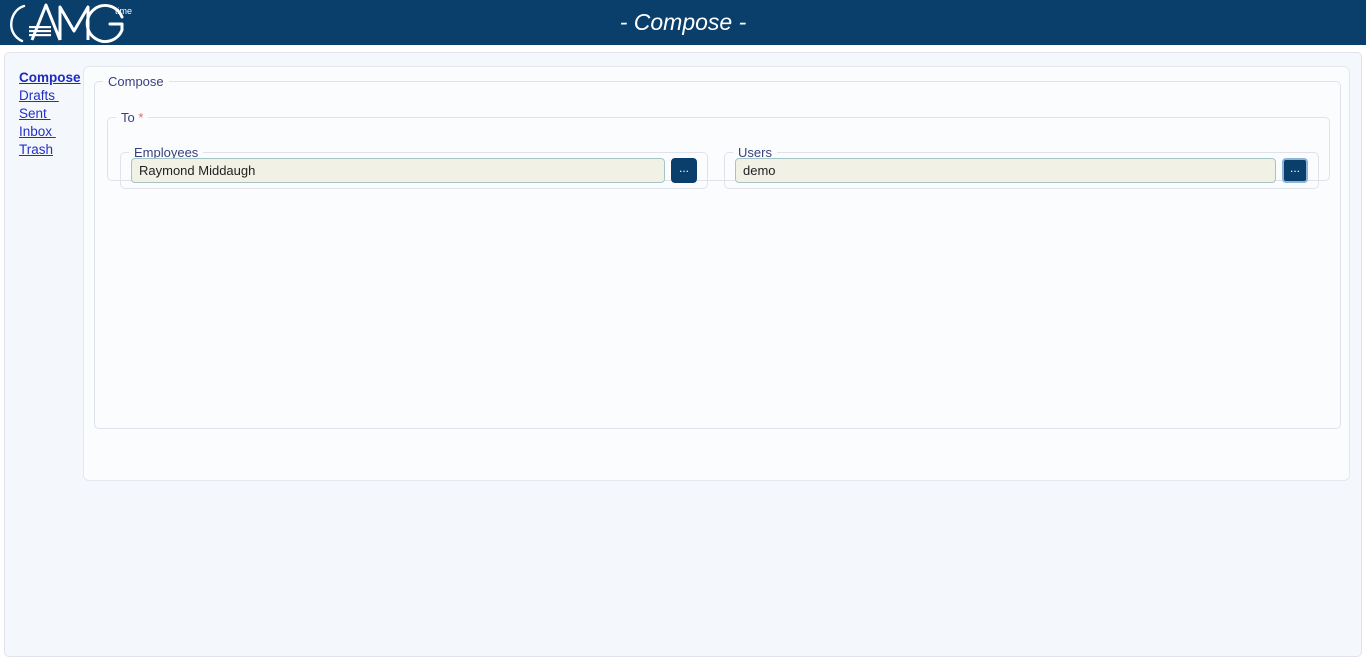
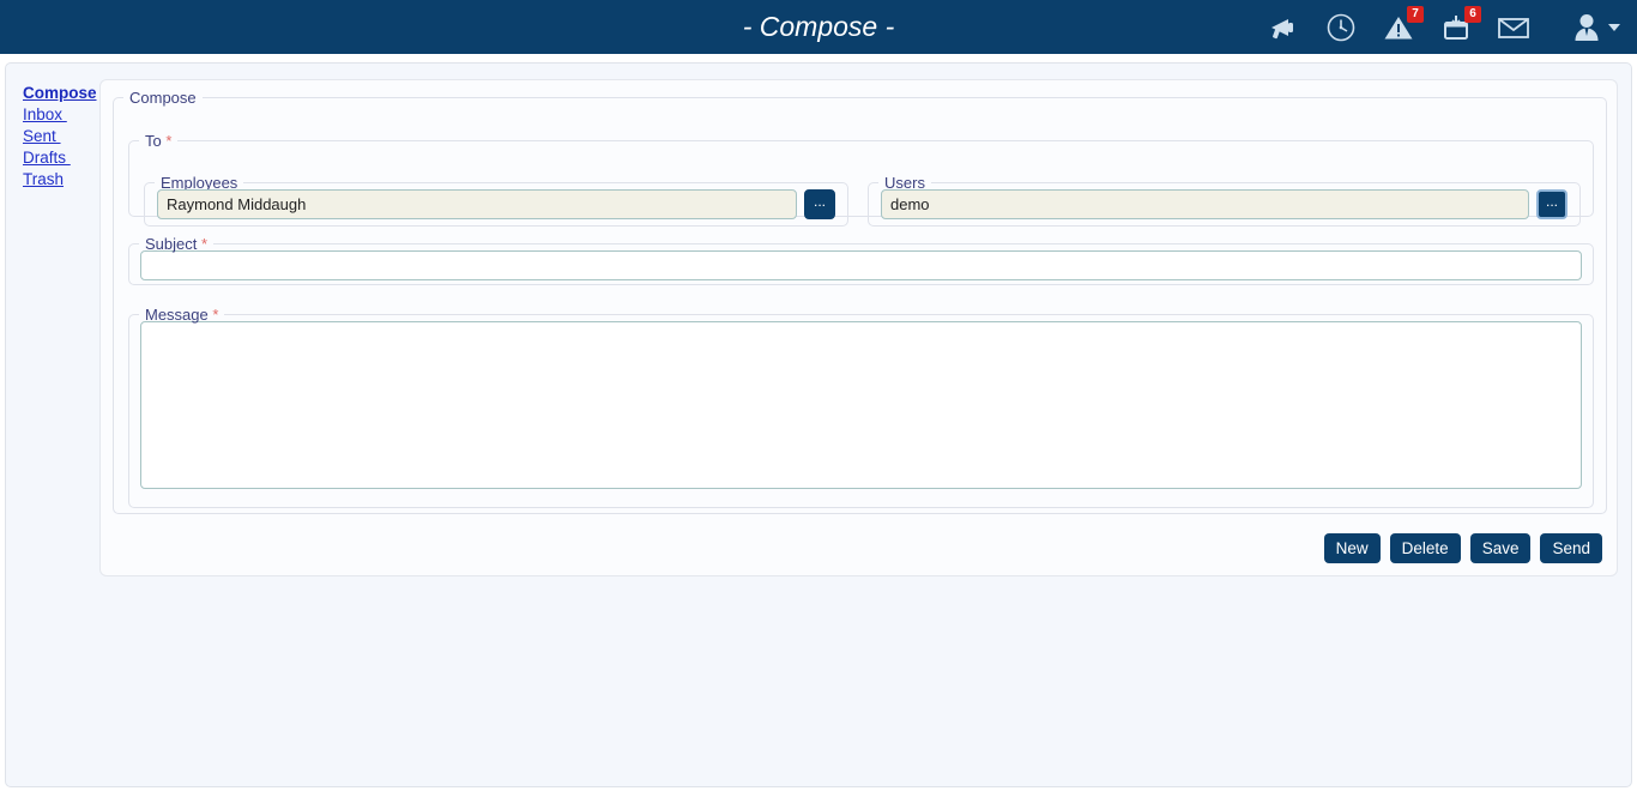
- time
  - Compose -
+ 7
+ 6
  Compose
- Drafts
+ Inbox
  Sent
- Inbox
+ Drafts
  Trash
  Compose
  To *
  Employees
  Raymond Middaugh
  ...
  Users
  demo
  ...
+ Subject *
+ Message *
+ New
+ Delete
+ Save
+ Send
